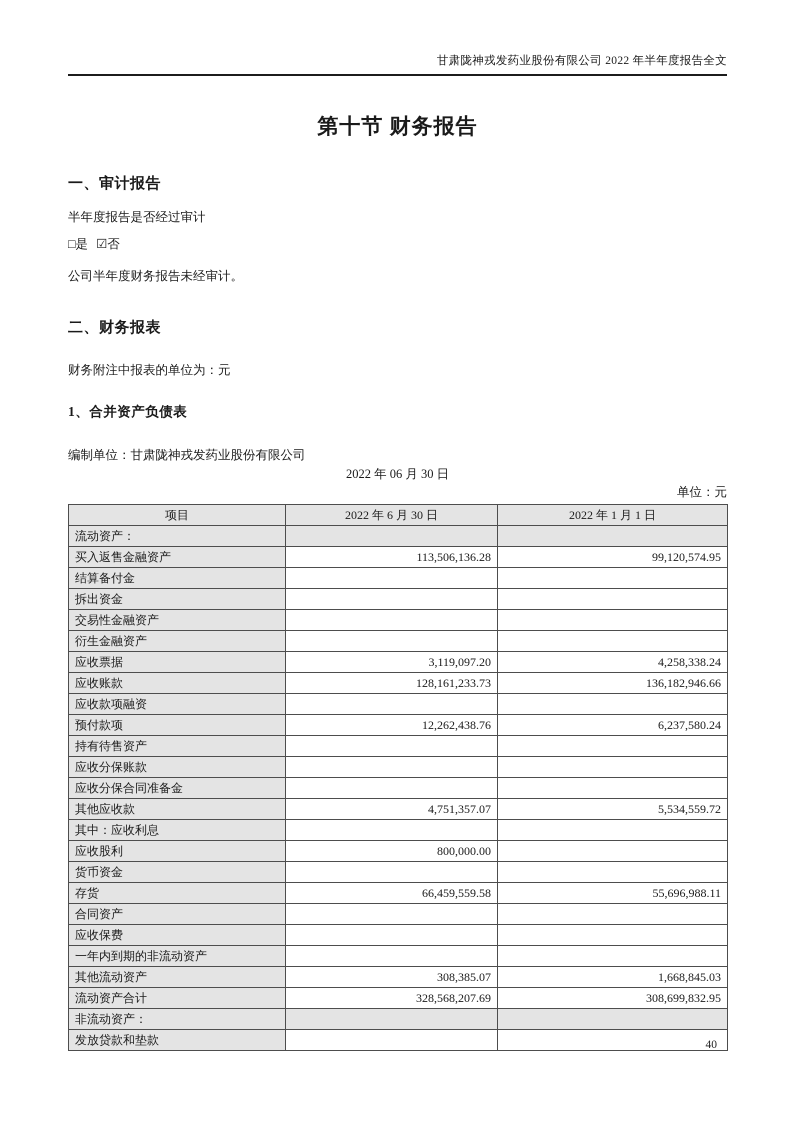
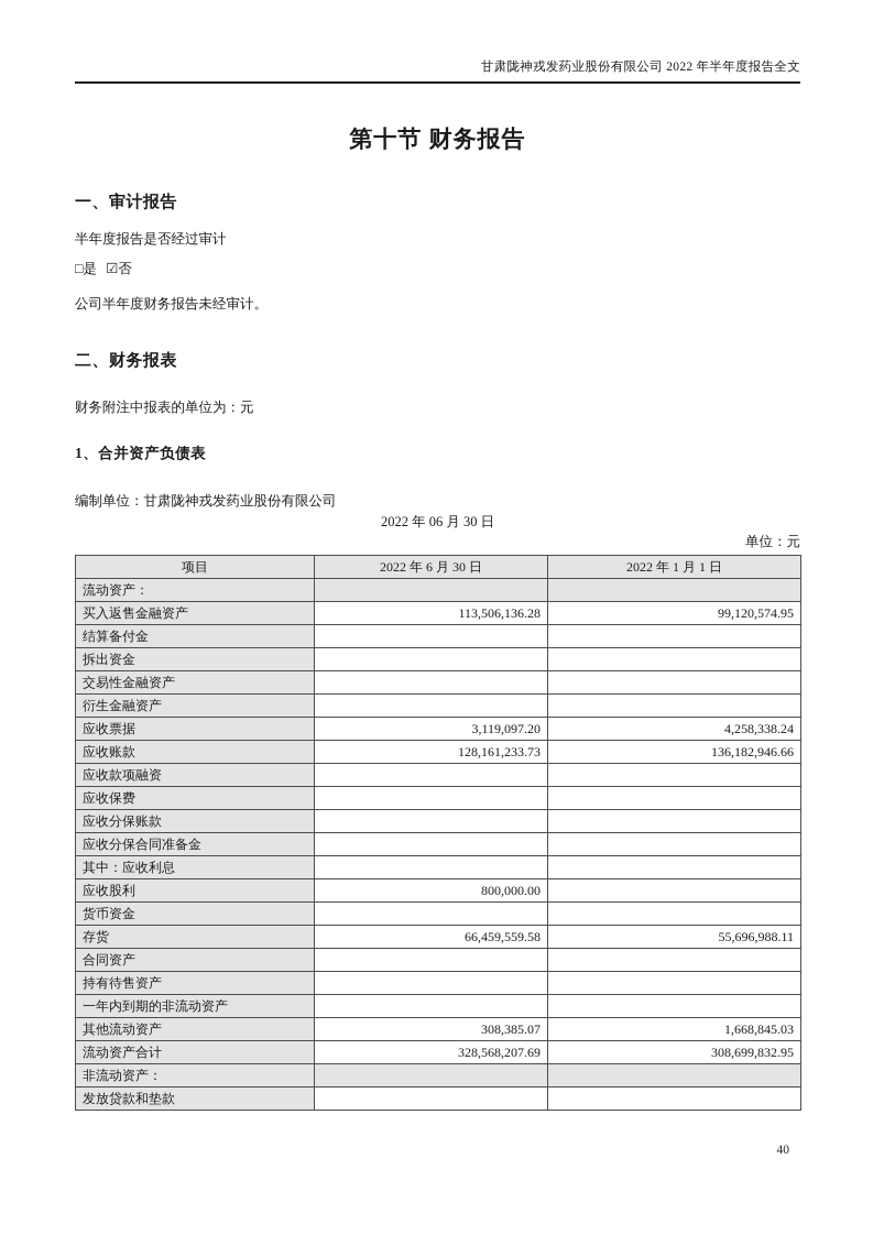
  甘肃陇神戎发药业股份有限公司 2022 年半年度报告全文
  第十节 财务报告
  一、审计报告
  半年度报告是否经过审计
  □是 ☑否
  公司半年度财务报告未经审计。
  二、财务报表
  财务附注中报表的单位为：元
  1、合并资产负债表
  编制单位：甘肃陇神戎发药业股份有限公司
  2022 年 06 月 30 日
  单位：元
  项目	2022 年 6 月 30 日	2022 年 1 月 1 日
  流动资产：
  买入返售金融资产	113,506,136.28	99,120,574.95
  结算备付金
  拆出资金
  交易性金融资产
  衍生金融资产
  应收票据	3,119,097.20	4,258,338.24
  应收账款	128,161,233.73	136,182,946.66
  应收款项融资
- 预付款项	12,262,438.76	6,237,580.24
- 持有待售资产
+ 应收保费
  应收分保账款
  应收分保合同准备金
- 其他应收款	4,751,357.07	5,534,559.72
  其中：应收利息
  应收股利	800,000.00
  货币资金
  存货	66,459,559.58	55,696,988.11
  合同资产
- 应收保费
+ 持有待售资产
  一年内到期的非流动资产
  其他流动资产	308,385.07	1,668,845.03
  流动资产合计	328,568,207.69	308,699,832.95
  非流动资产：
  发放贷款和垫款
  40
